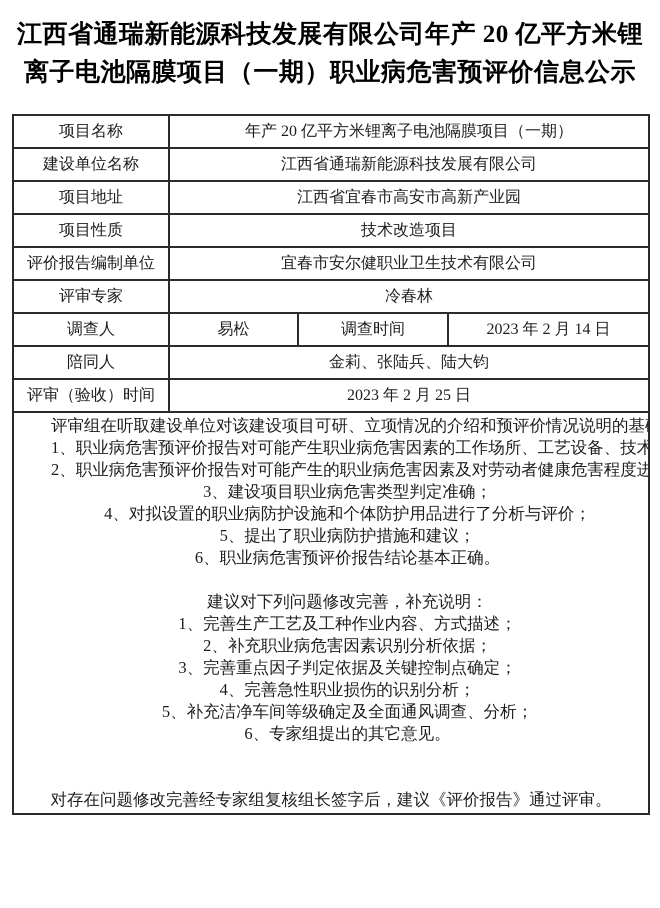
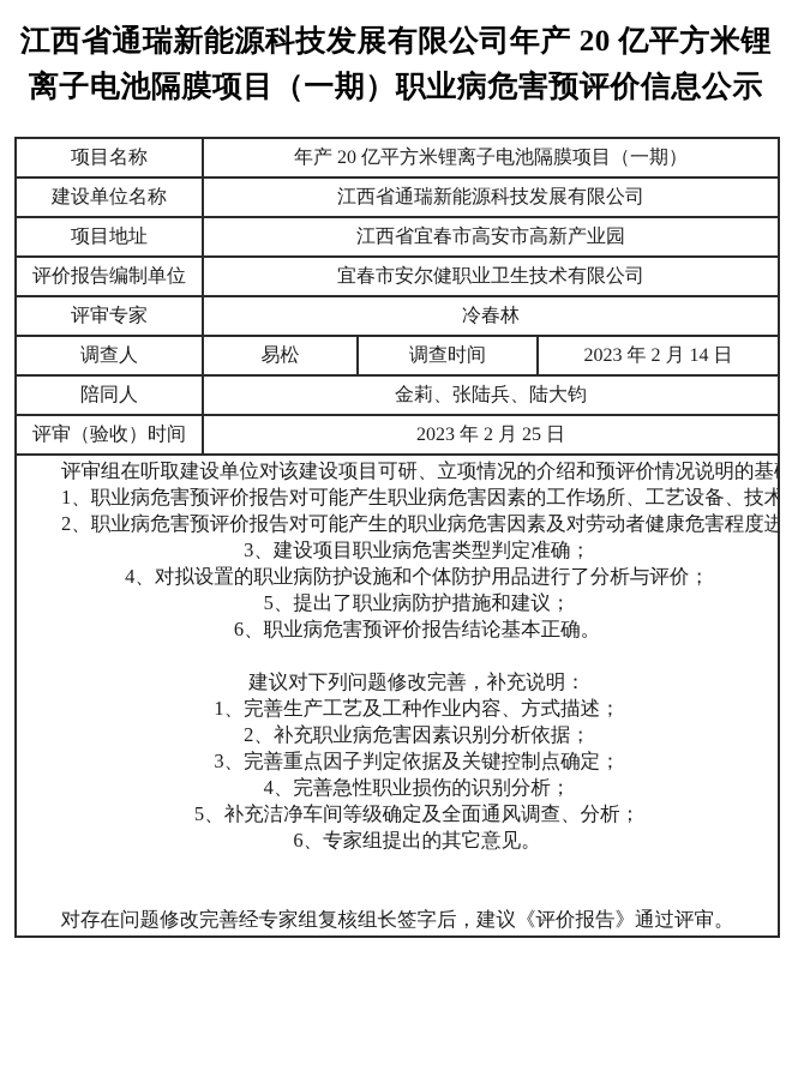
  江西省通瑞新能源科技发展有限公司年产 20 亿平方米锂
  离子电池隔膜项目（一期）职业病危害预评价信息公示
  项目名称	年产 20 亿平方米锂离子电池隔膜项目（一期）
  建设单位名称	江西省通瑞新能源科技发展有限公司
  项目地址	江西省宜春市高安市高新产业园
- 项目性质	技术改造项目
  评价报告编制单位	宜春市安尔健职业卫生技术有限公司
  评审专家	冷春林
  调查人	易松	调查时间	2023 年 2 月 14 日
  陪同人	金莉、张陆兵、陆大钧
  评审（验收）时间	2023 年 2 月 25 日
  评审组在听取建设单位对该建设项目可研、立项情况的介绍和预评价情况说明的基 1、职业病危害预评价报告对可能产生职业病危害因素的工作场所、工艺设备、技术 2、职业病危害预评价报告对可能产生的职业病危害因素及对劳动者健康危害程度进 3、建设项目职业病危害类型判定准确； 4、对拟设置的职业病防护设施和个体防护用品进行了分析与评价； 5、提出了职业病防护措施和建议； 6、职业病危害预评价报告结论基本正确。 建议对下列问题修改完善，补充说明： 1、完善生产工艺及工种作业内容、方式描述； 2、补充职业病危害因素识别分析依据； 3、完善重点因子判定依据及关键控制点确定； 4、完善急性职业损伤的识别分析； 5、补充洁净车间等级确定及全面通风调查、分析； 6、专家组提出的其它意见。 对存在问题修改完善经专家组复核组长签字后，建议《评价报告》通过评审。
